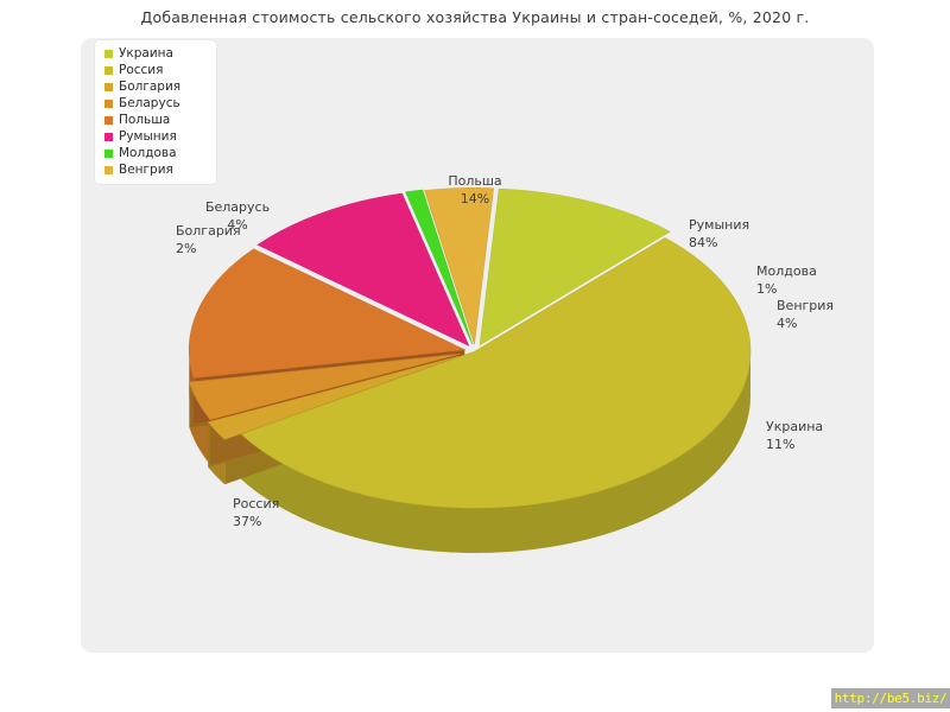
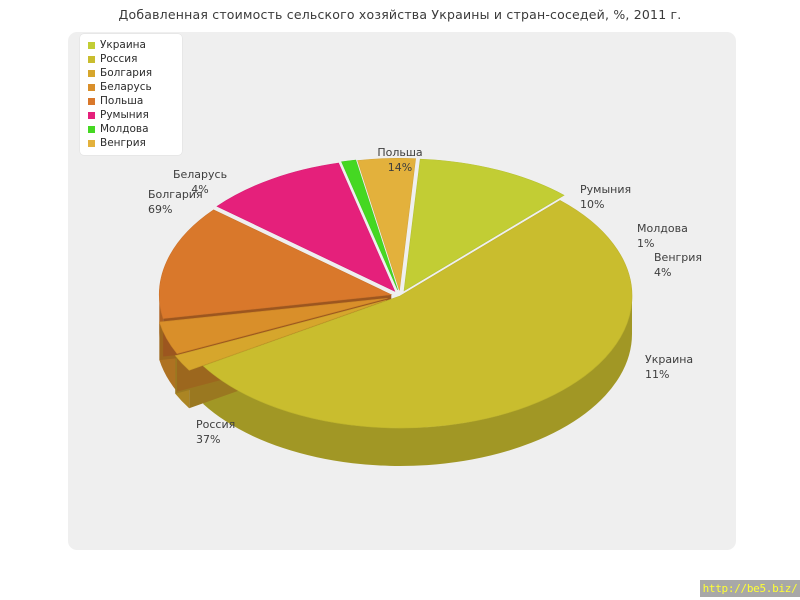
- Добавленная стоимость сельского хозяйства Украины и стран-соседей, %, 2020 г.
+ Добавленная стоимость сельского хозяйства Украины и стран-соседей, %, 2011 г.
  Украина
  Россия
  Болгария
  Беларусь
  Польша
  Румыния
  Молдова
  Венгрия
  Польша
  14%
  Беларусь
  4%
  Болгария
- 2%
+ 69%
  Румыния
- 84%
+ 10%
  Молдова
  1%
  Венгрия
  4%
  Украина
  11%
  Россия
  37%
  http://be5.biz/
